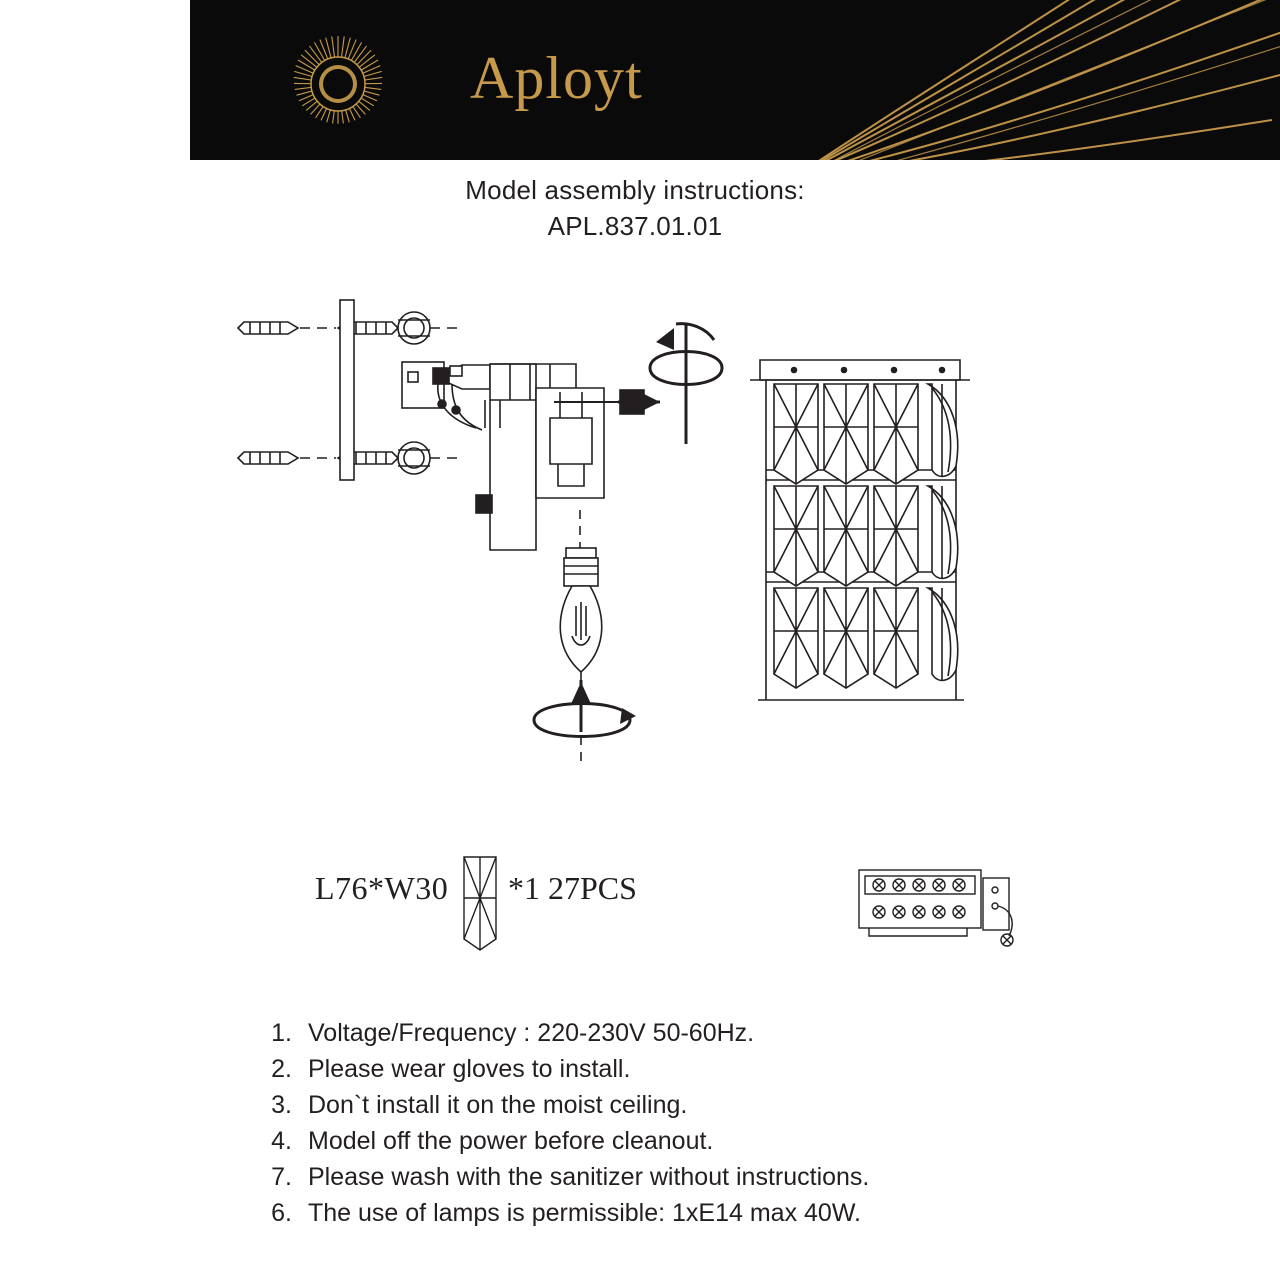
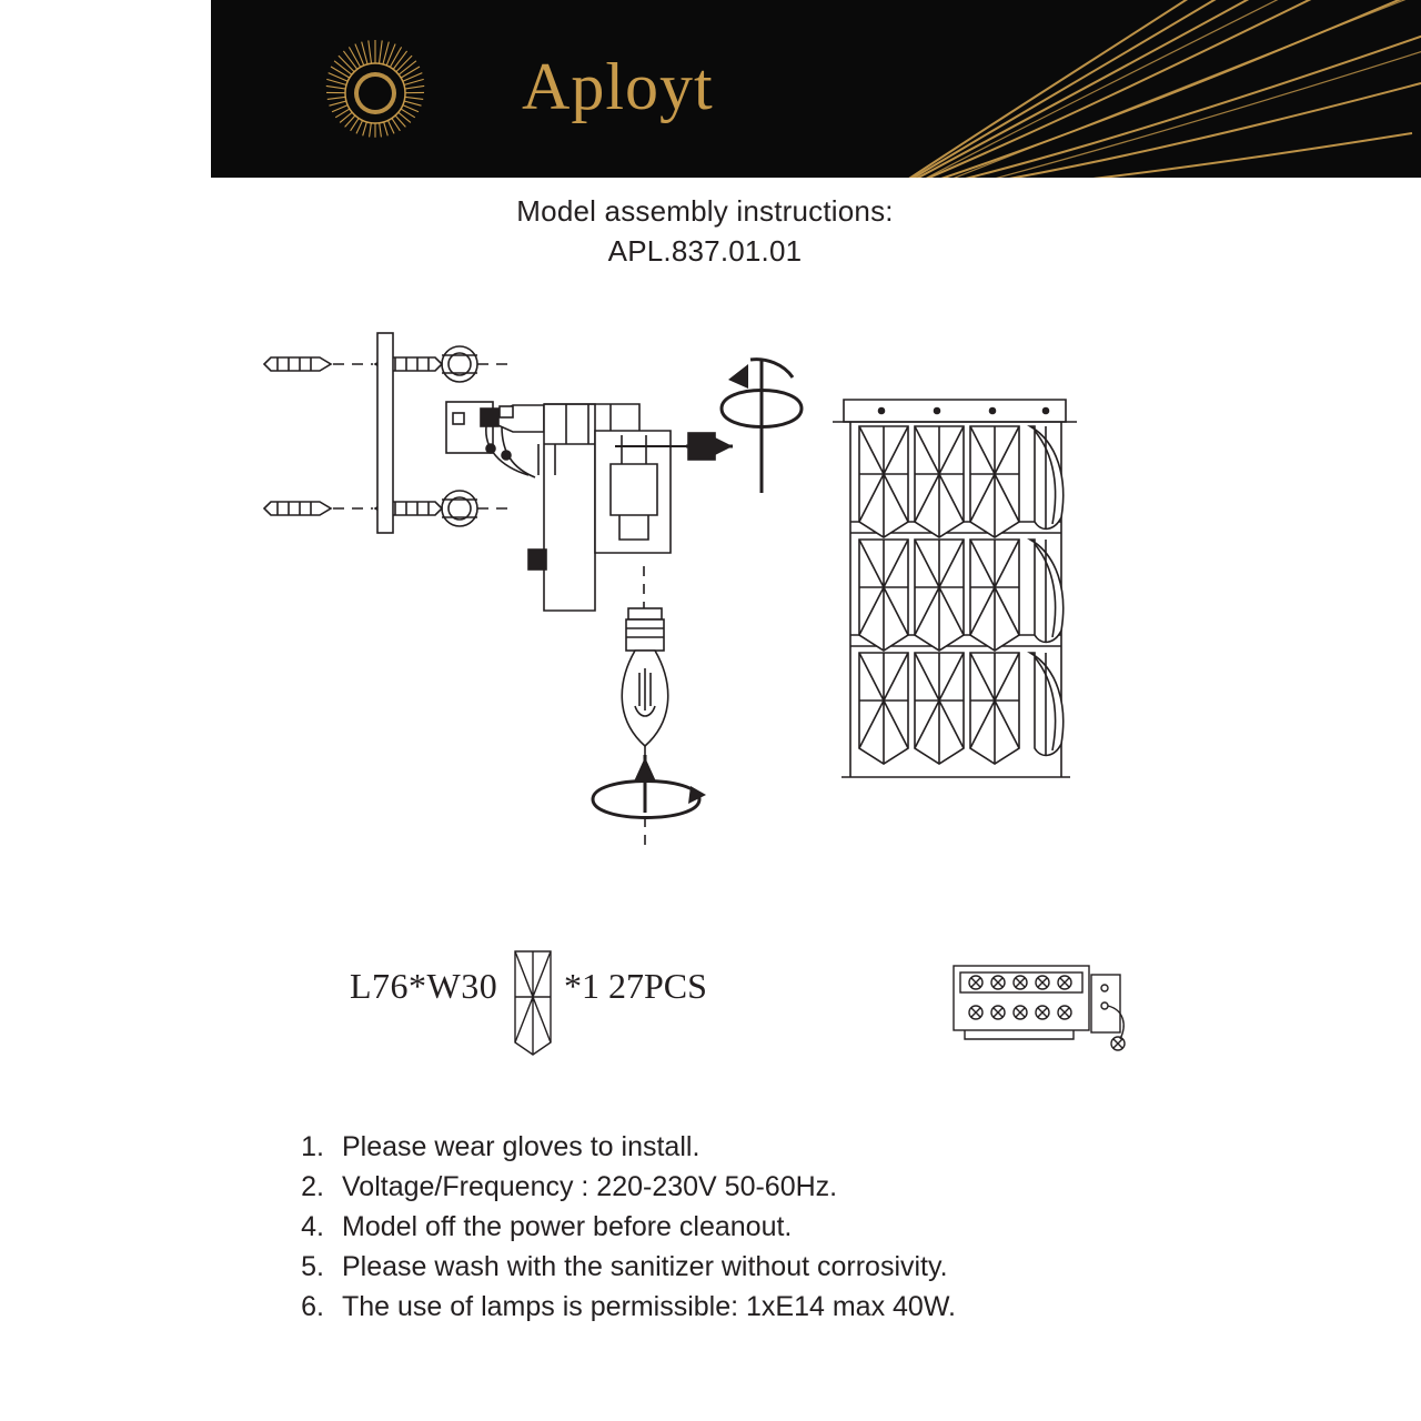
  Aployt
  Model assembly instructions:
  APL.837.01.01
  L76*W30
  *1 27PCS
  1.
- Voltage/Frequency : 220-230V 50-60Hz.
+ Please wear gloves to install.
  2.
- Please wear gloves to install.
+ Voltage/Frequency : 220-230V 50-60Hz.
- 3.
- Don`t install it on the moist ceiling.
  4.
  Model off the power before cleanout.
- 7.
+ 5.
- Please wash with the sanitizer without instructions.
+ Please wash with the sanitizer without corrosivity.
  6.
  The use of lamps is permissible: 1xE14 max 40W.
